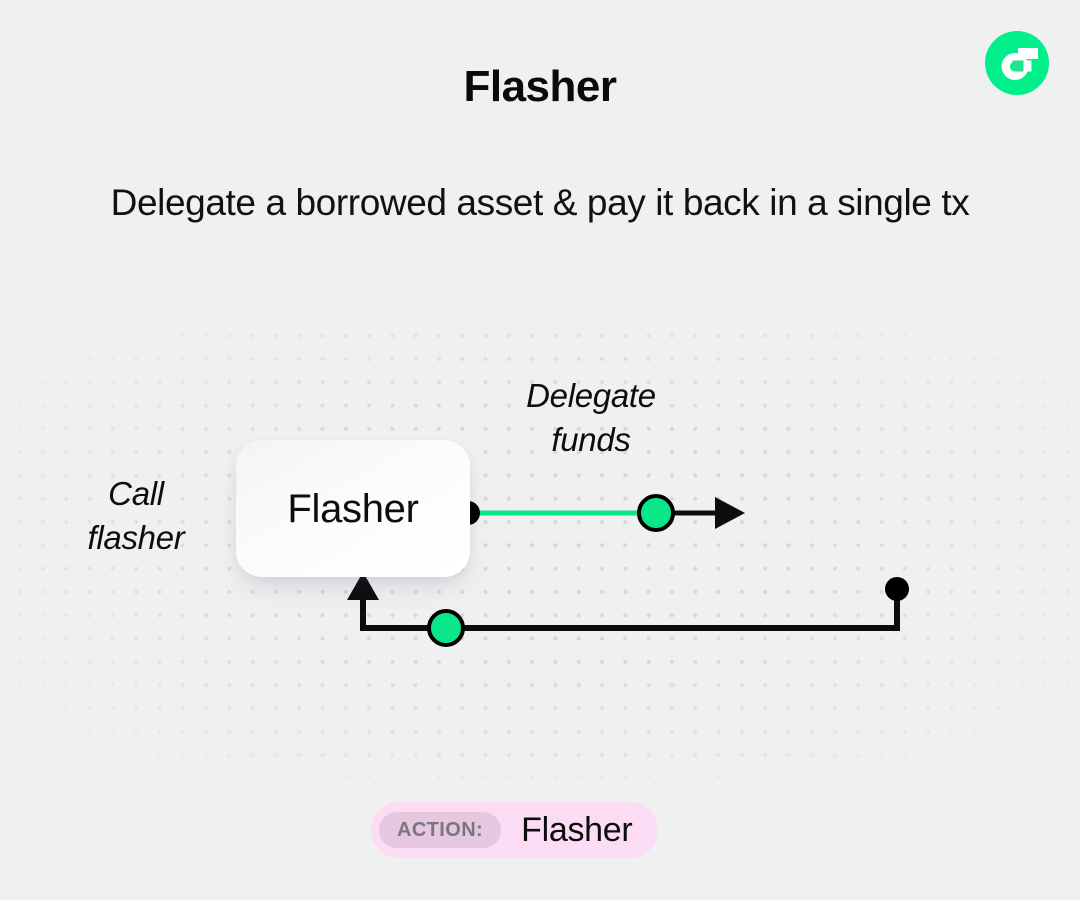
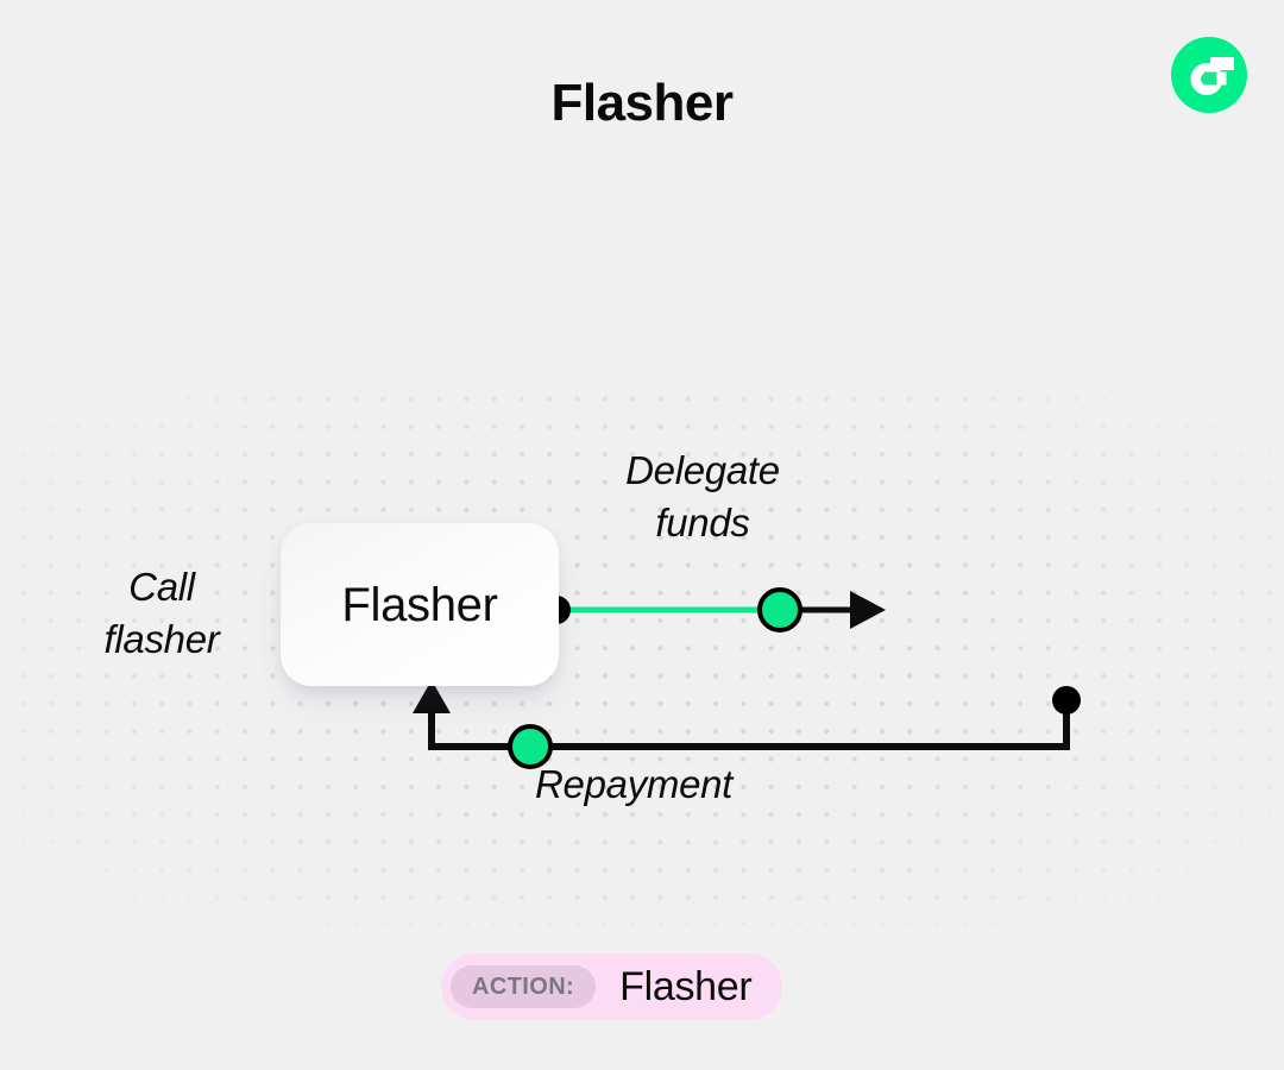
  Flasher
- Delegate a borrowed asset & pay it back in a single tx
  Flasher
  Call
  flasher
  Delegate
  funds
+ Repayment
  ACTION:
  Flasher
